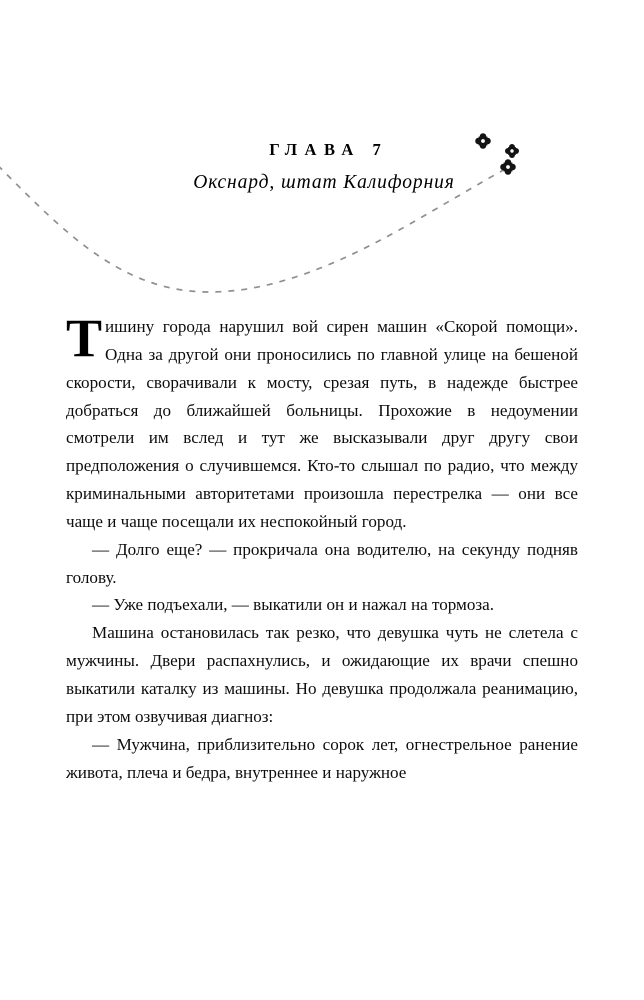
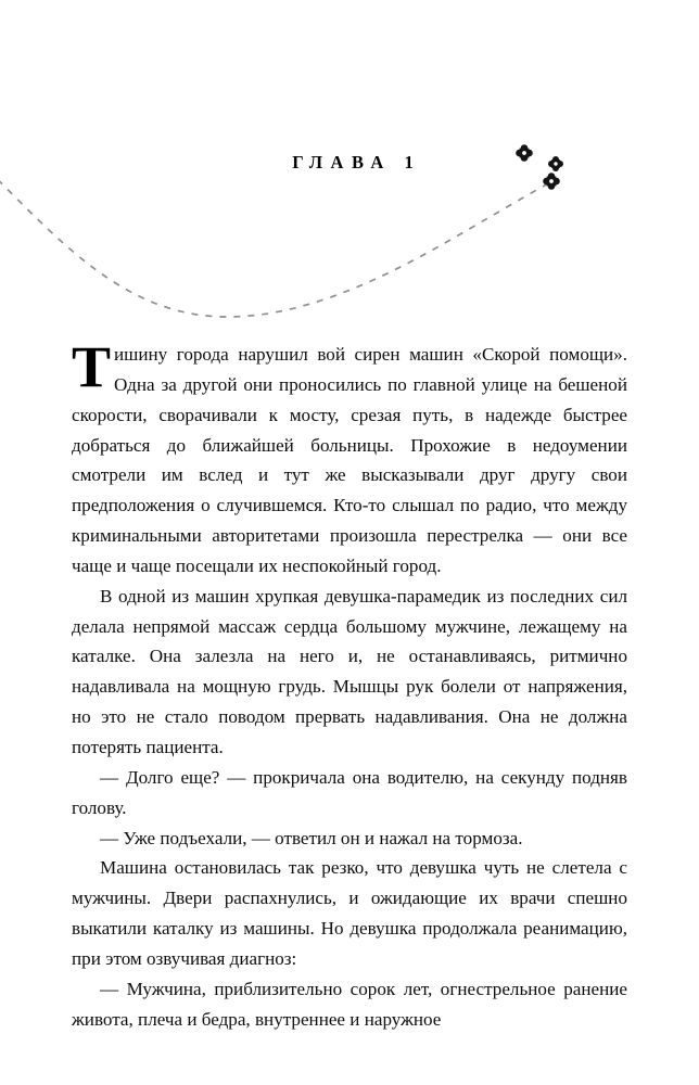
- ГЛАВА 7
+ ГЛАВА 1
- Окснард, штат Калифорния
  Тишину города нарушил вой сирен машин «Скорой помощи». Одна за другой они проносились по главной улице на бешеной скорости, сворачивали к мосту, срезая путь, в надежде быстрее добраться до ближайшей больницы. Прохожие в недоумении смотрели им вслед и тут же высказывали друг другу свои предположения о случившемся. Кто-то слышал по радио, что между криминальными авторитетами произошла перестрелка — они все чаще и чаще посещали их неспокойный город.
+ В одной из машин хрупкая девушка-парамедик из последних сил делала непрямой массаж сердца большому мужчине, лежащему на каталке. Она залезла на него и, не останавливаясь, ритмично надавливала на мощную грудь. Мышцы рук болели от напряжения, но это не стало поводом прервать надавливания. Она не должна потерять пациента.
  — Долго еще? — прокричала она водителю, на секунду подняв голову.
- — Уже подъехали, — выкатили он и нажал на тормоза.
+ — Уже подъехали, — ответил он и нажал на тормоза.
  Машина остановилась так резко, что девушка чуть не слетела с мужчины. Двери распахнулись, и ожидающие их врачи спешно выкатили каталку из машины. Но девушка продолжала реанимацию, при этом озвучивая диагноз:
  — Мужчина, приблизительно сорок лет, огнестрельное ранение живота, плеча и бедра, внутреннее и наружное
